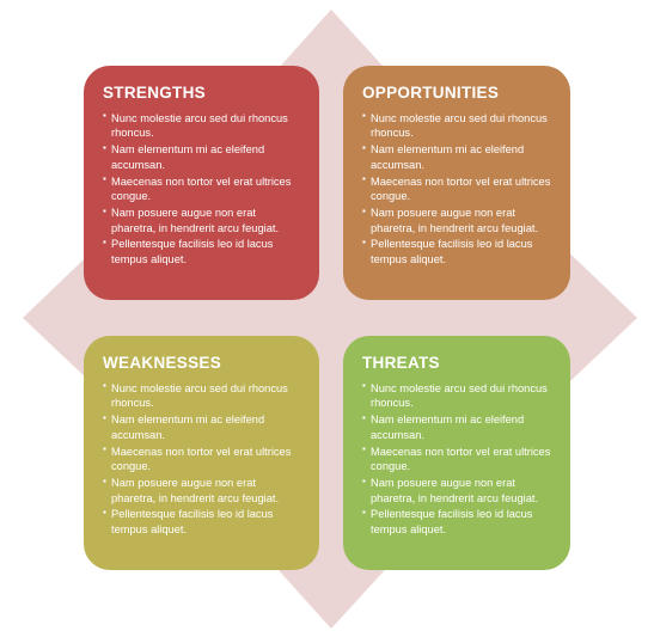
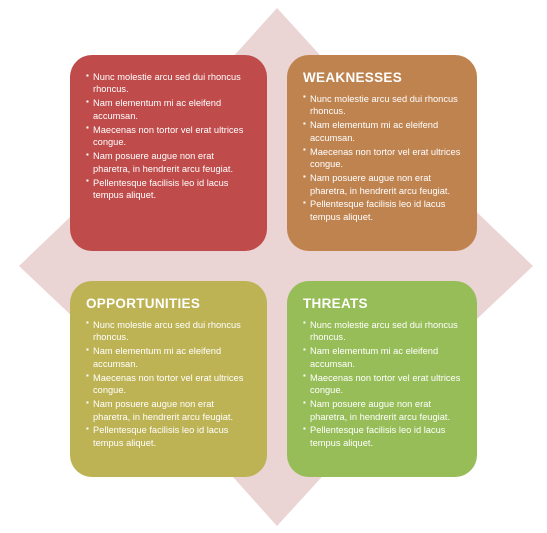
- STRENGTHS
  Nunc molestie arcu sed dui rhoncus rhoncus.
  Nam elementum mi ac eleifend accumsan.
  Maecenas non tortor vel erat ultrices congue.
  Nam posuere augue non erat pharetra, in hendrerit arcu feugiat.
  Pellentesque facilisis leo id lacus tempus aliquet.
- OPPORTUNITIES
+ WEAKNESSES
  Nunc molestie arcu sed dui rhoncus rhoncus.
  Nam elementum mi ac eleifend accumsan.
  Maecenas non tortor vel erat ultrices congue.
  Nam posuere augue non erat pharetra, in hendrerit arcu feugiat.
  Pellentesque facilisis leo id lacus tempus aliquet.
- WEAKNESSES
+ OPPORTUNITIES
  Nunc molestie arcu sed dui rhoncus rhoncus.
  Nam elementum mi ac eleifend accumsan.
  Maecenas non tortor vel erat ultrices congue.
  Nam posuere augue non erat pharetra, in hendrerit arcu feugiat.
  Pellentesque facilisis leo id lacus tempus aliquet.
  THREATS
  Nunc molestie arcu sed dui rhoncus rhoncus.
  Nam elementum mi ac eleifend accumsan.
  Maecenas non tortor vel erat ultrices congue.
  Nam posuere augue non erat pharetra, in hendrerit arcu feugiat.
  Pellentesque facilisis leo id lacus tempus aliquet.
